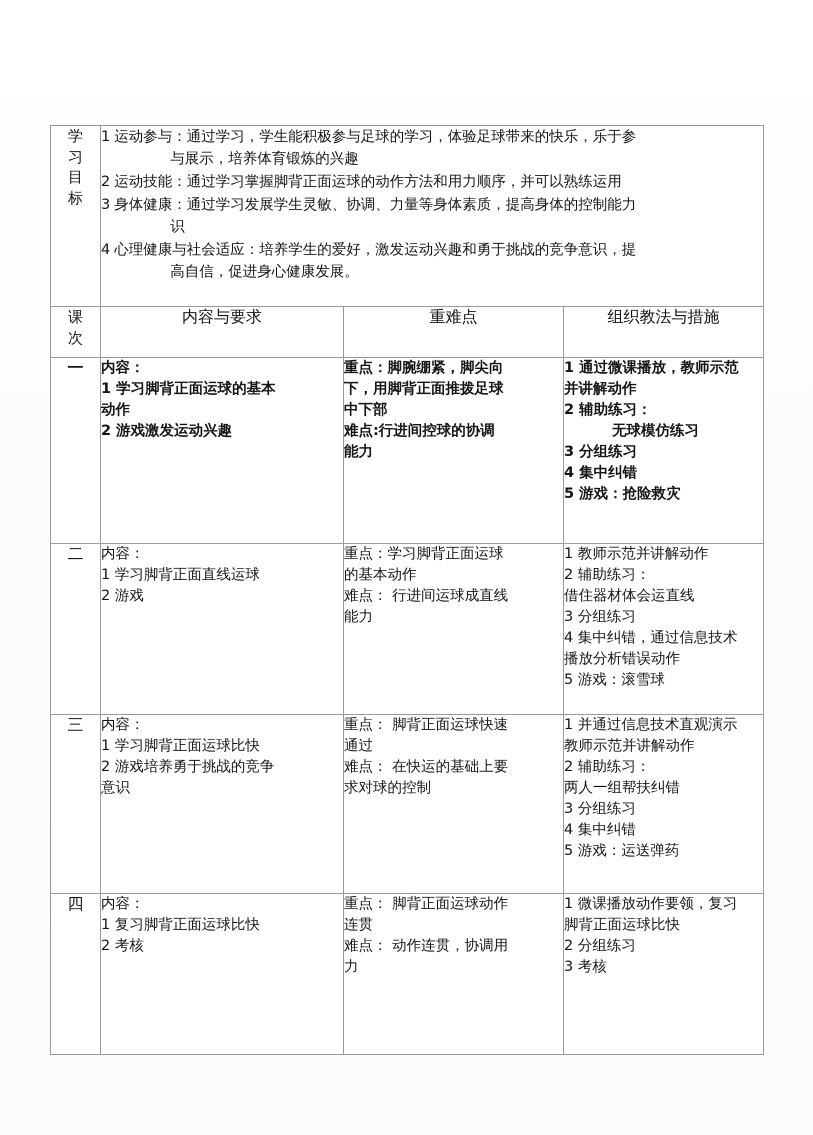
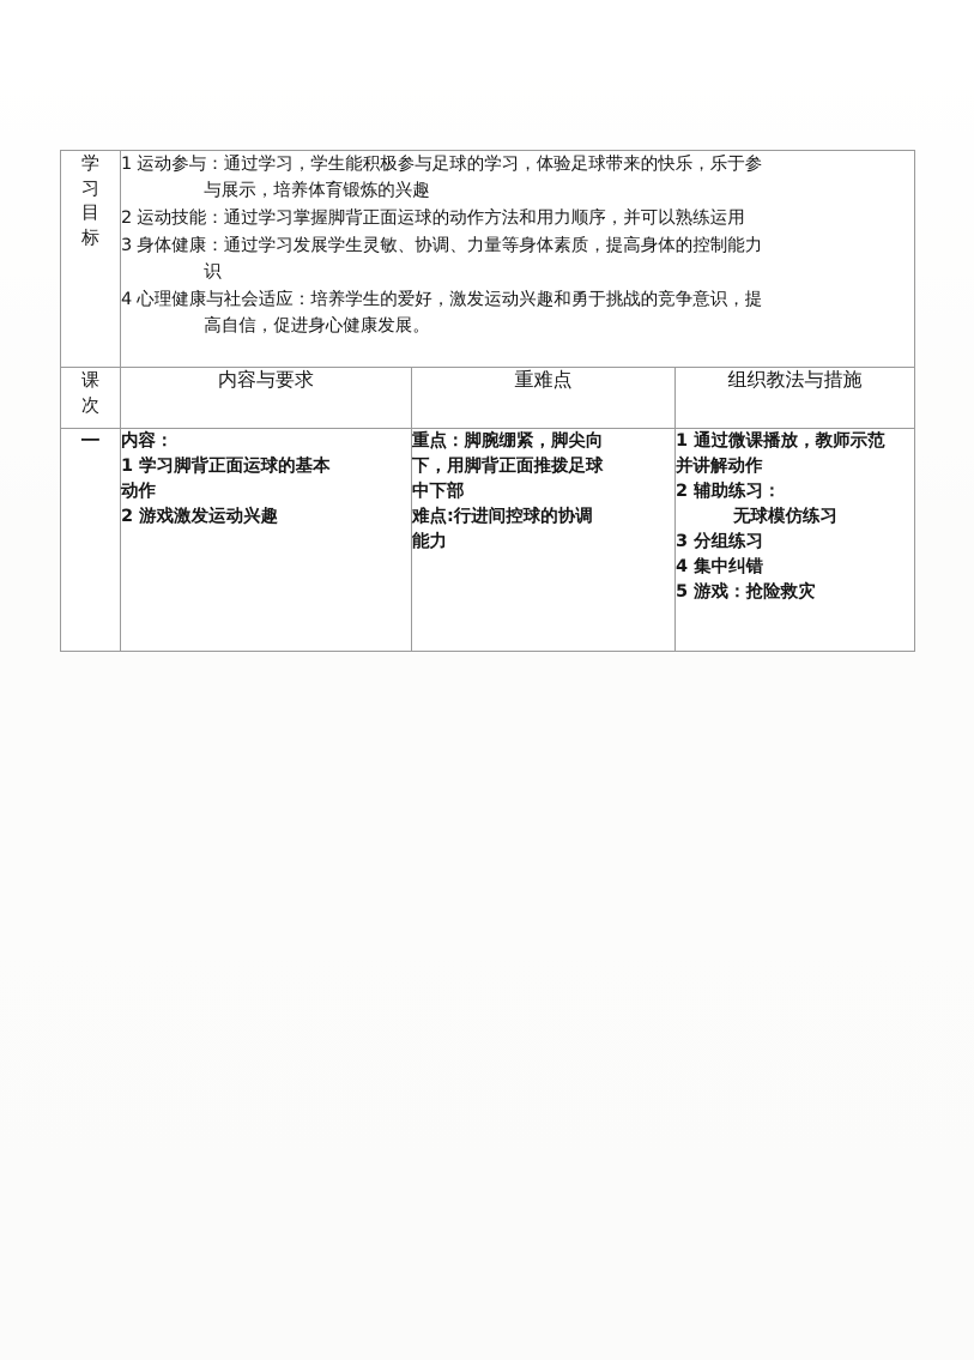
  学 习 目 标	1 运动参与：通过学习，学生能积极参与足球的学习，体验足球带来的快乐，乐于参 与展示，培养体育锻炼的兴趣 2 运动技能：通过学习掌握脚背正面运球的动作方法和用力顺序，并可以熟练运用 3 身体健康：通过学习发展学生灵敏、协调、力量等身体素质，提高身体的控制能力 识 4 心理健康与社会适应：培养学生的爱好，激发运动兴趣和勇于挑战的竞争意识，提 高自信，促进身心健康发展。
  课 次	内容与要求	重难点	组织教法与措施
  一	内容： 1 学习脚背正面运球的基本 动作 2 游戏激发运动兴趣	重点：脚腕绷紧，脚尖向 下，用脚背正面推拨足球 中下部 难点:行进间控球的协调 能力	1 通过微课播放，教师示范 并讲解动作 2 辅助练习： 无球模仿练习 3 分组练习 4 集中纠错 5 游戏：抢险救灾
- 二	内容： 1 学习脚背正面直线运球 2 游戏	重点：学习脚背正面运球 的基本动作 难点： 行进间运球成直线 能力	1 教师示范并讲解动作 2 辅助练习： 借住器材体会运直线 3 分组练习 4 集中纠错，通过信息技术 播放分析错误动作 5 游戏：滚雪球
- 三	内容： 1 学习脚背正面运球比快 2 游戏培养勇于挑战的竞争 意识	重点： 脚背正面运球快速 通过 难点： 在快运的基础上要 求对球的控制	1 并通过信息技术直观演示 教师示范并讲解动作 2 辅助练习： 两人一组帮扶纠错 3 分组练习 4 集中纠错 5 游戏：运送弹药
- 四	内容： 1 复习脚背正面运球比快 2 考核	重点： 脚背正面运球动作 连贯 难点： 动作连贯，协调用 力	1 微课播放动作要领，复习 脚背正面运球比快 2 分组练习 3 考核
